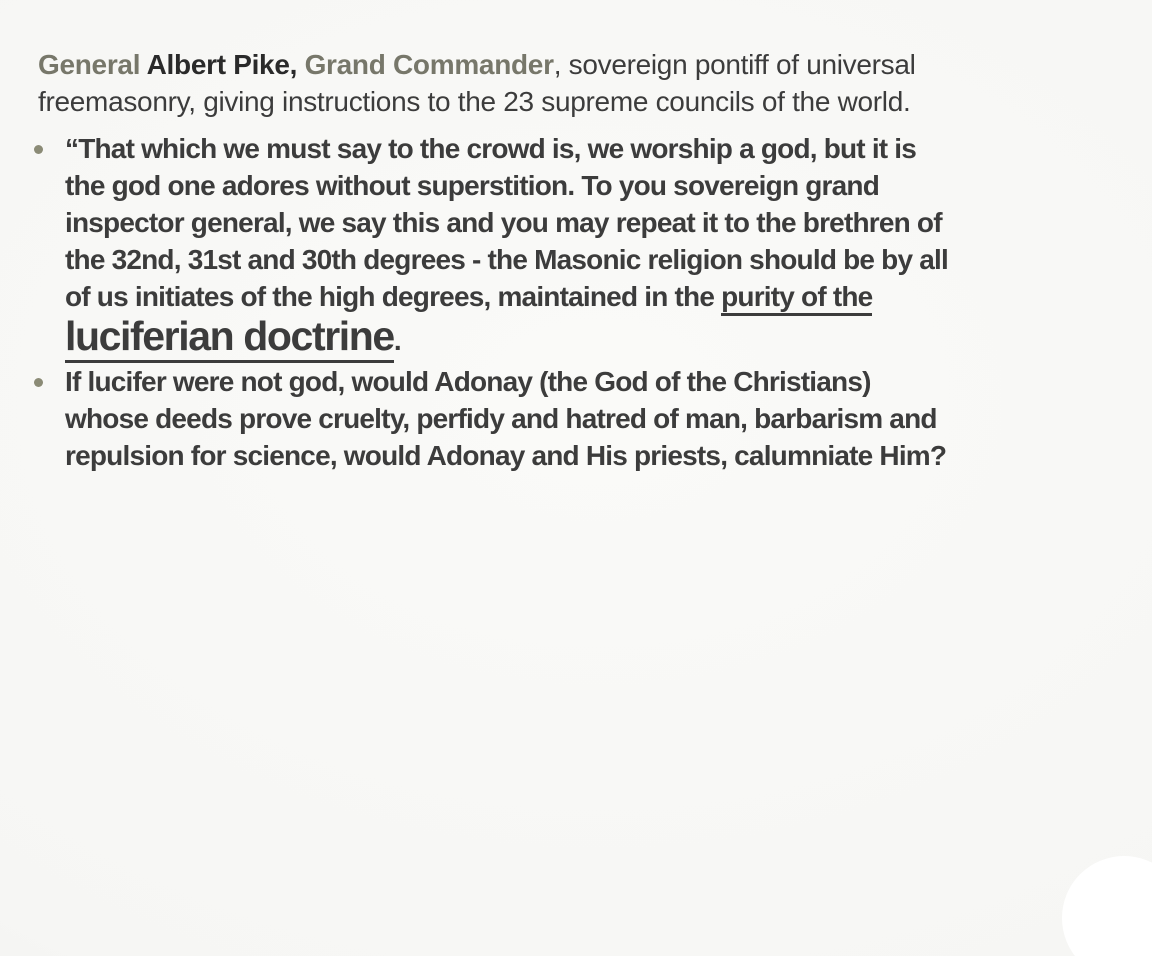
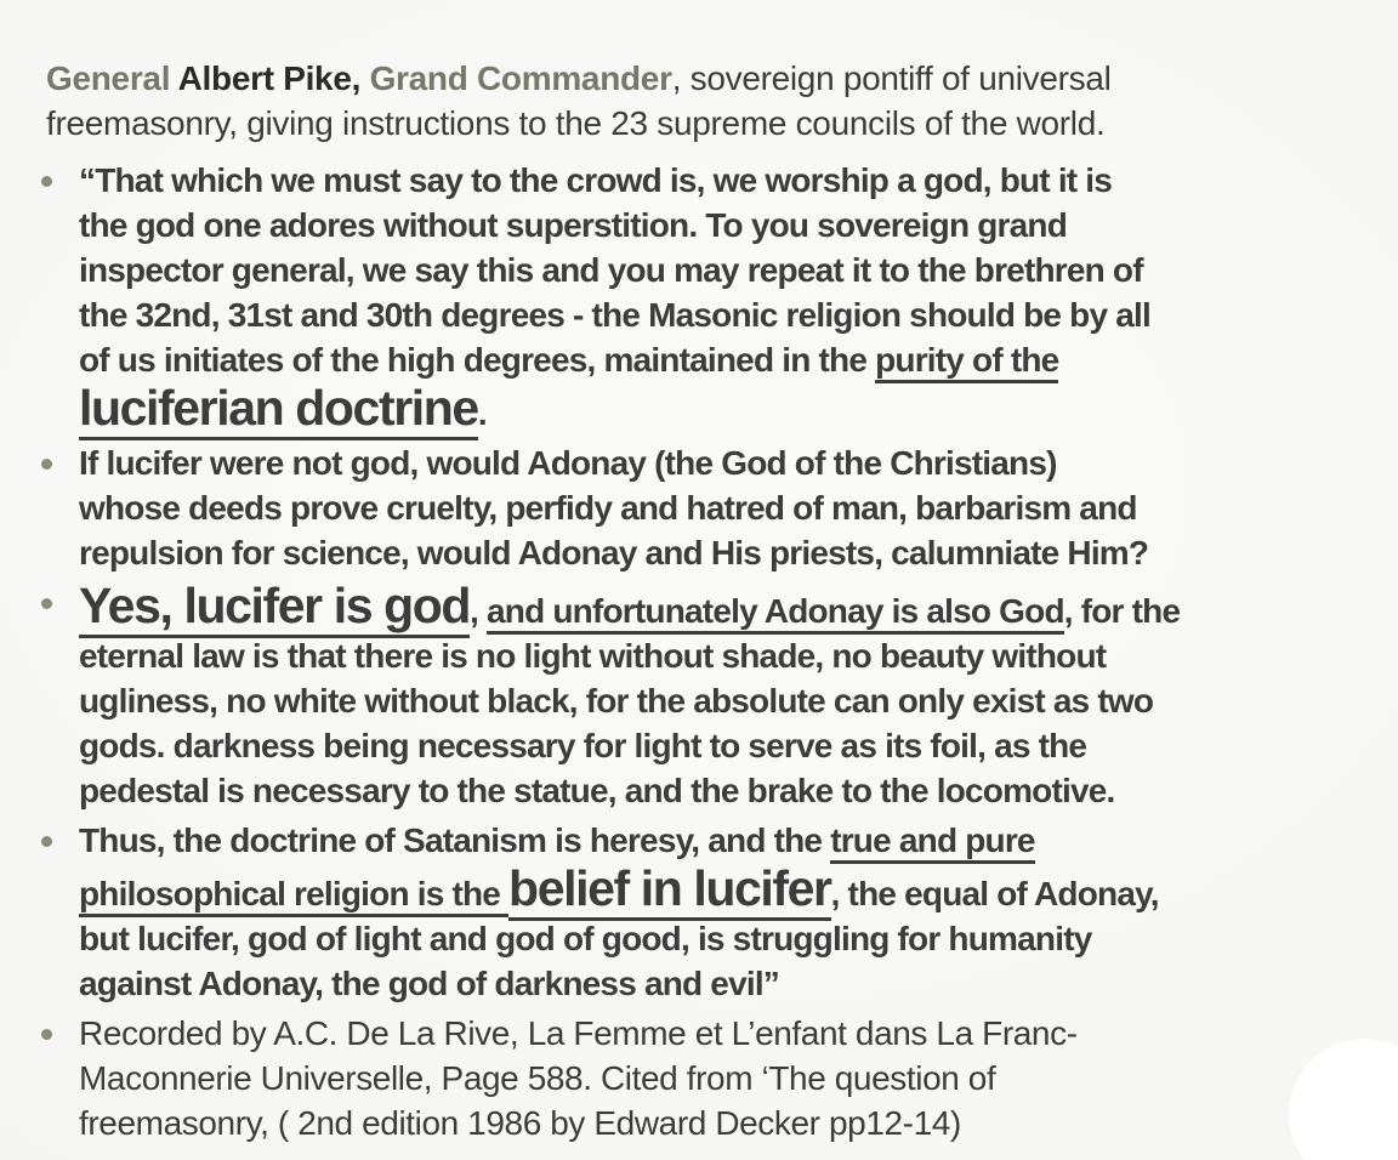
  General Albert Pike, Grand Commander, sovereign pontiff of universal
  freemasonry, giving instructions to the 23 supreme councils of the world.
  “That which we must say to the crowd is, we worship a god, but it is
  the god one adores without superstition. To you sovereign grand
  inspector general, we say this and you may repeat it to the brethren of
  the 32nd, 31st and 30th degrees - the Masonic religion should be by all
  of us initiates of the high degrees, maintained in the purity of the
  luciferian doctrine.
  If lucifer were not god, would Adonay (the God of the Christians)
  whose deeds prove cruelty, perfidy and hatred of man, barbarism and
  repulsion for science, would Adonay and His priests, calumniate Him?
+ Yes, lucifer is god, and unfortunately Adonay is also God, for the
+ eternal law is that there is no light without shade, no beauty without
+ ugliness, no white without black, for the absolute can only exist as two
+ gods. darkness being necessary for light to serve as its foil, as the
+ pedestal is necessary to the statue, and the brake to the locomotive.
+ Thus, the doctrine of Satanism is heresy, and the true and pure
+ philosophical religion is the belief in lucifer, the equal of Adonay,
+ but lucifer, god of light and god of good, is struggling for humanity
+ against Adonay, the god of darkness and evil”
+ Recorded by A.C. De La Rive, La Femme et L’enfant dans La Franc-
+ Maconnerie Universelle, Page 588. Cited from ‘The question of
+ freemasonry, ( 2nd edition 1986 by Edward Decker pp12-14)
